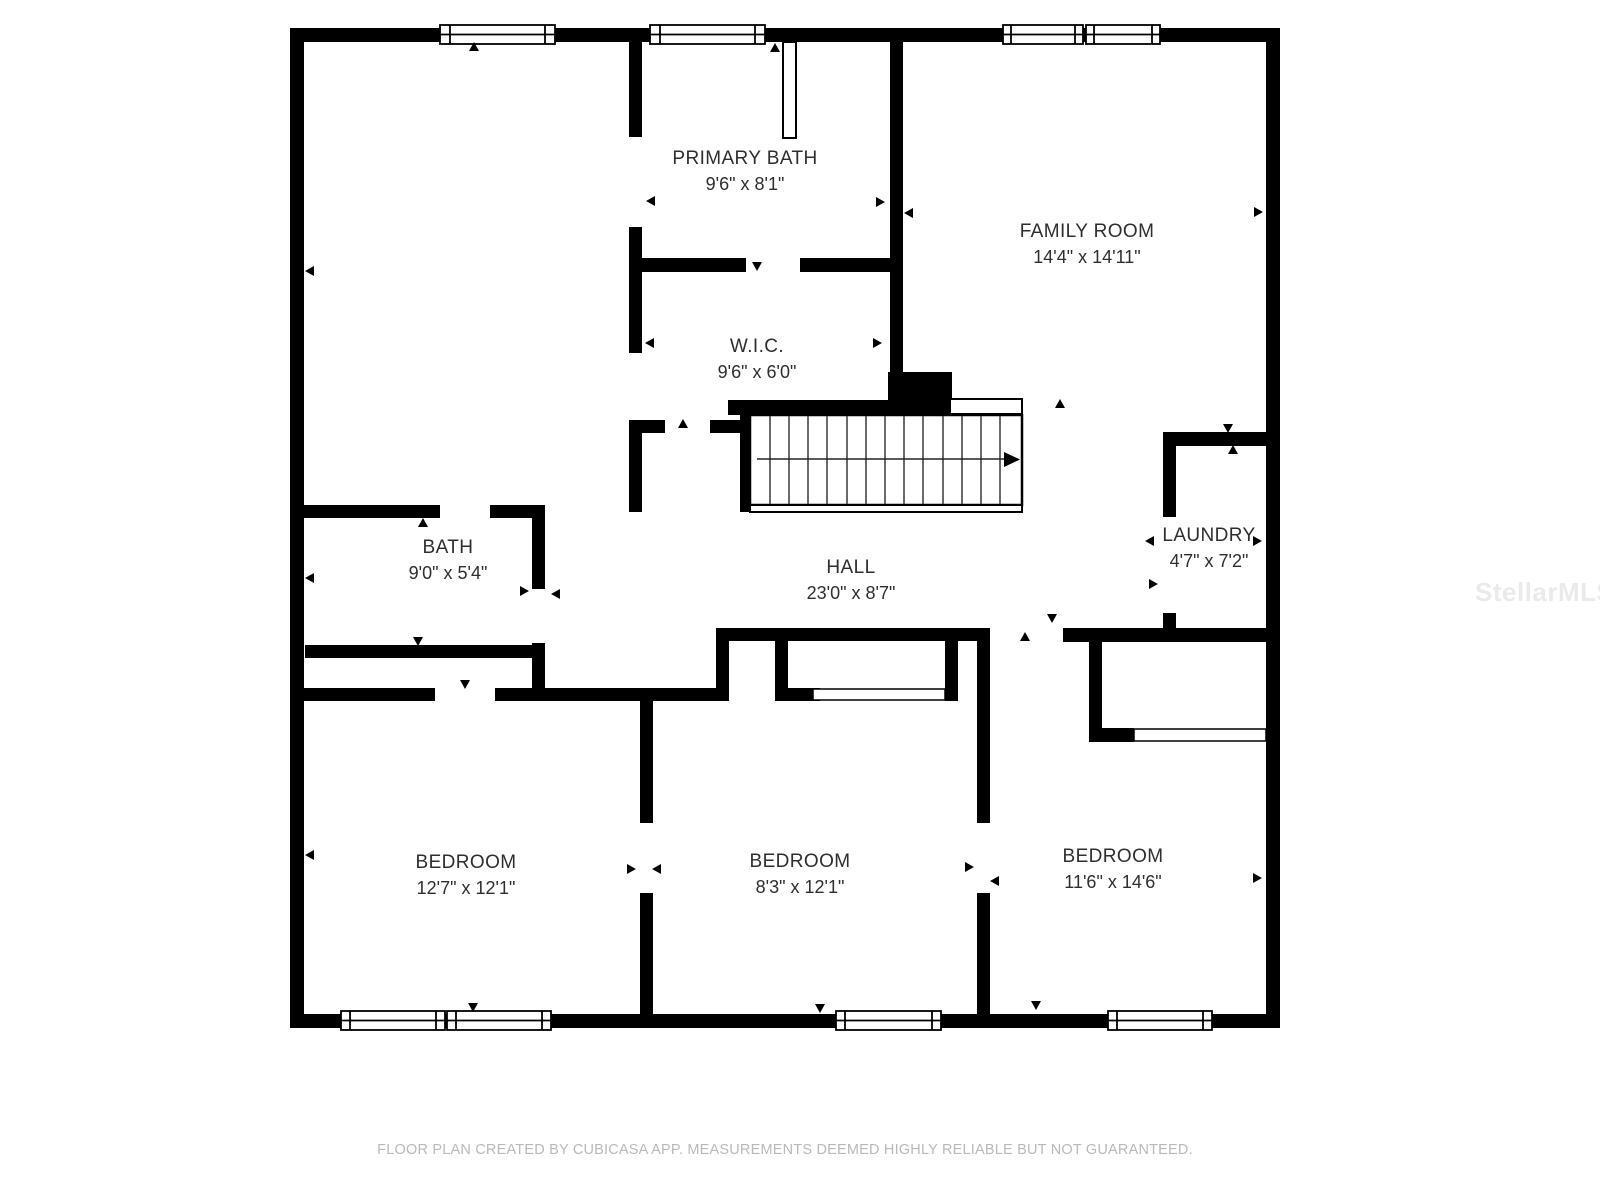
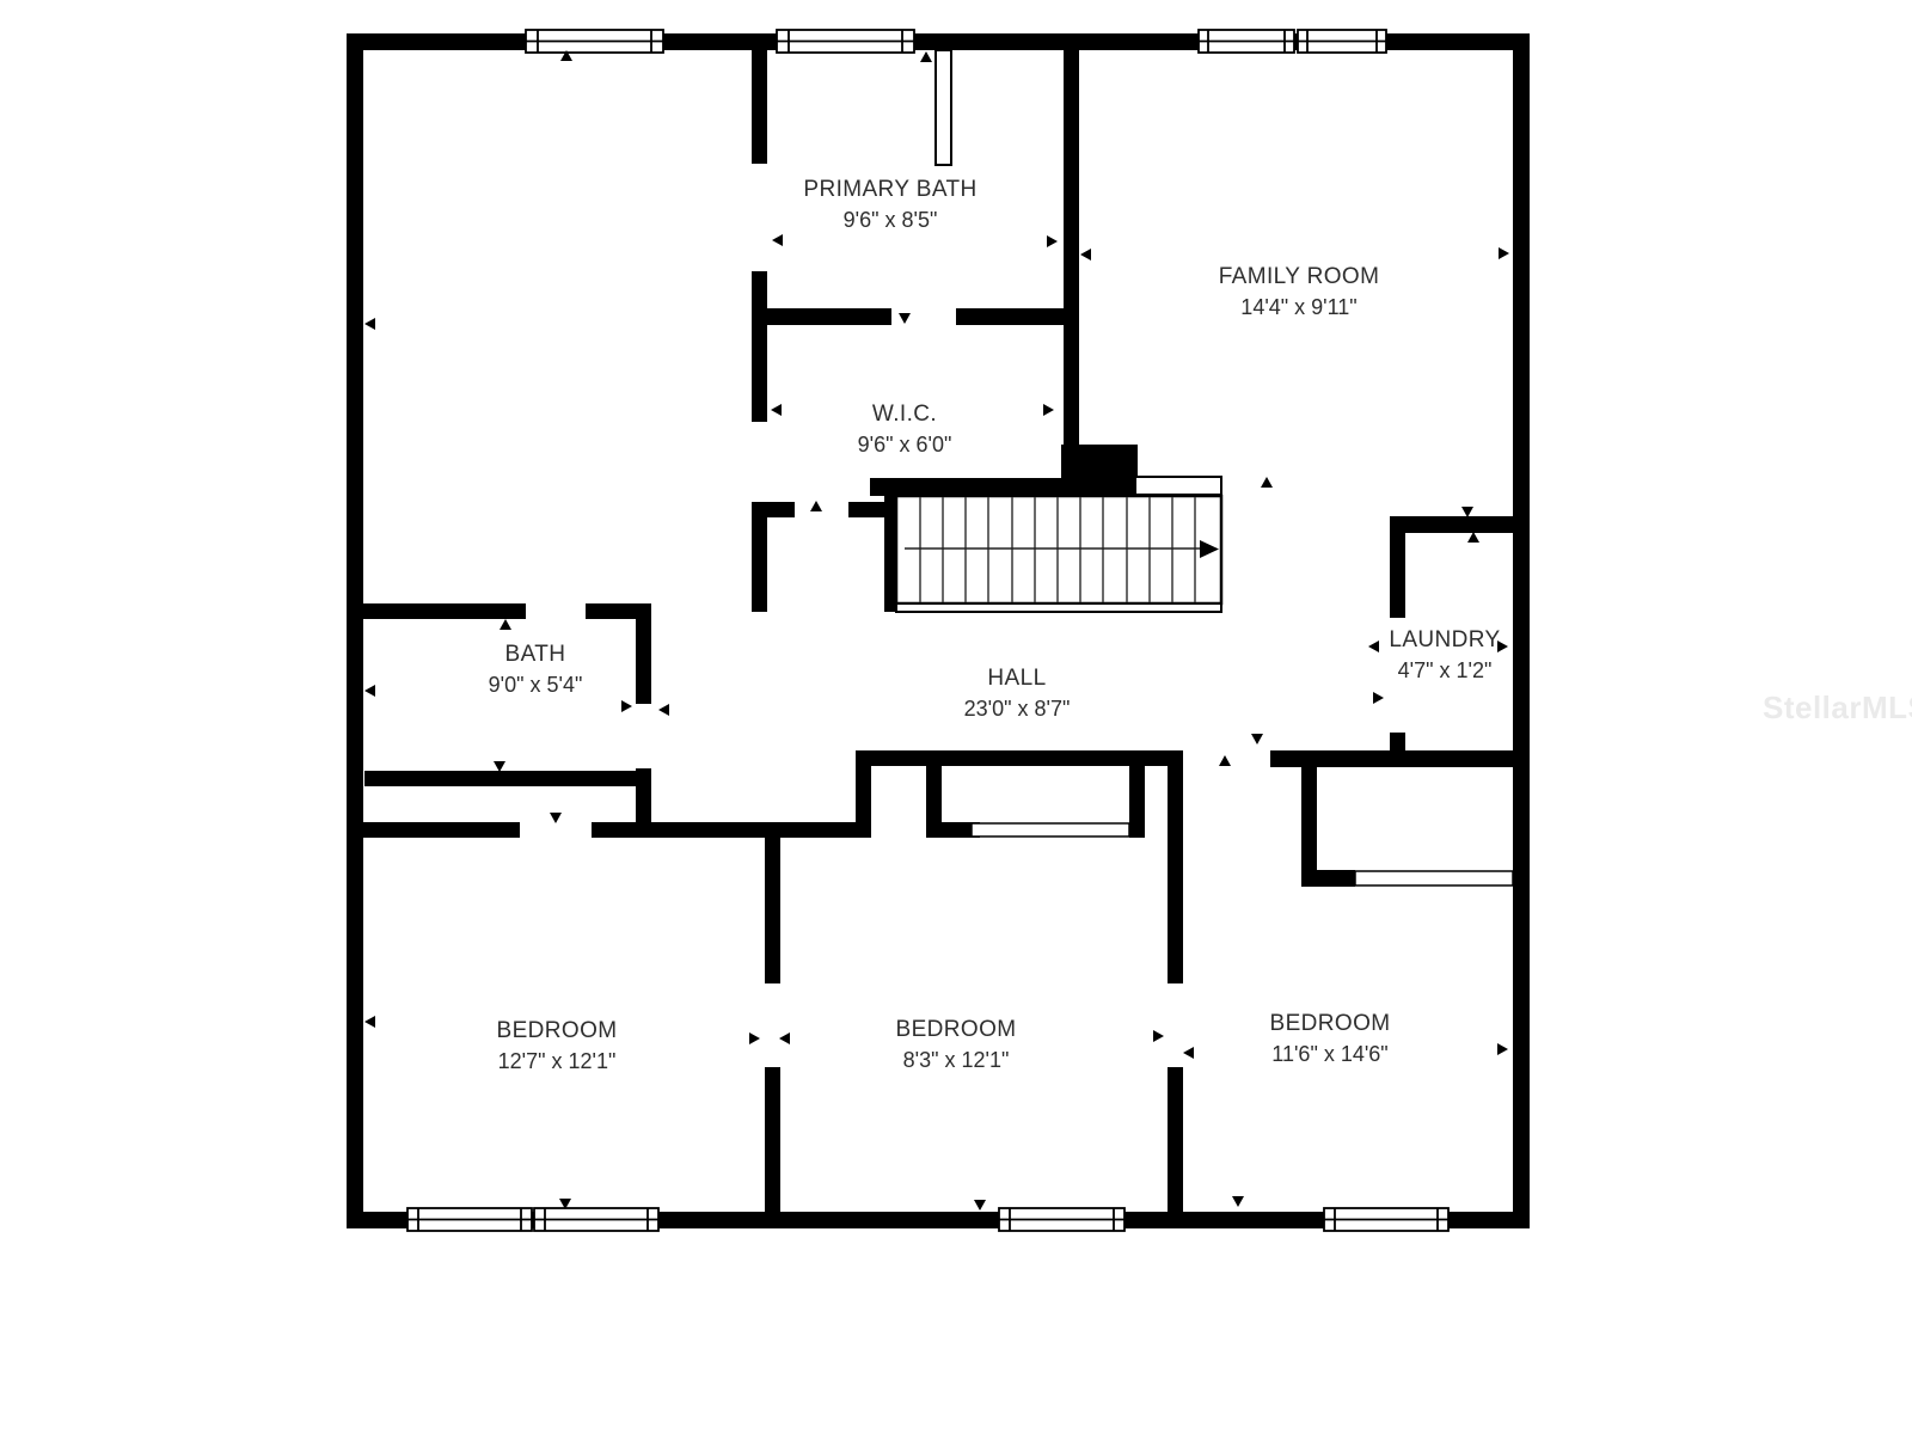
  PRIMARY BATH
- 9'6" x 8'1"
+ 9'6" x 8'5"
  FAMILY ROOM
- 14'4" x 14'11"
+ 14'4" x 9'11"
  W.I.C.
  9'6" x 6'0"
  BATH
  9'0" x 5'4"
  HALL
  23'0" x 8'7"
  LAUNDRY
- 4'7" x 7'2"
+ 4'7" x 1'2"
  BEDROOM
  12'7" x 12'1"
  BEDROOM
  8'3" x 12'1"
  BEDROOM
  11'6" x 14'6"
- FLOOR PLAN CREATED BY CUBICASA APP. MEASUREMENTS DEEMED HIGHLY RELIABLE BUT NOT GUARANTEED.
